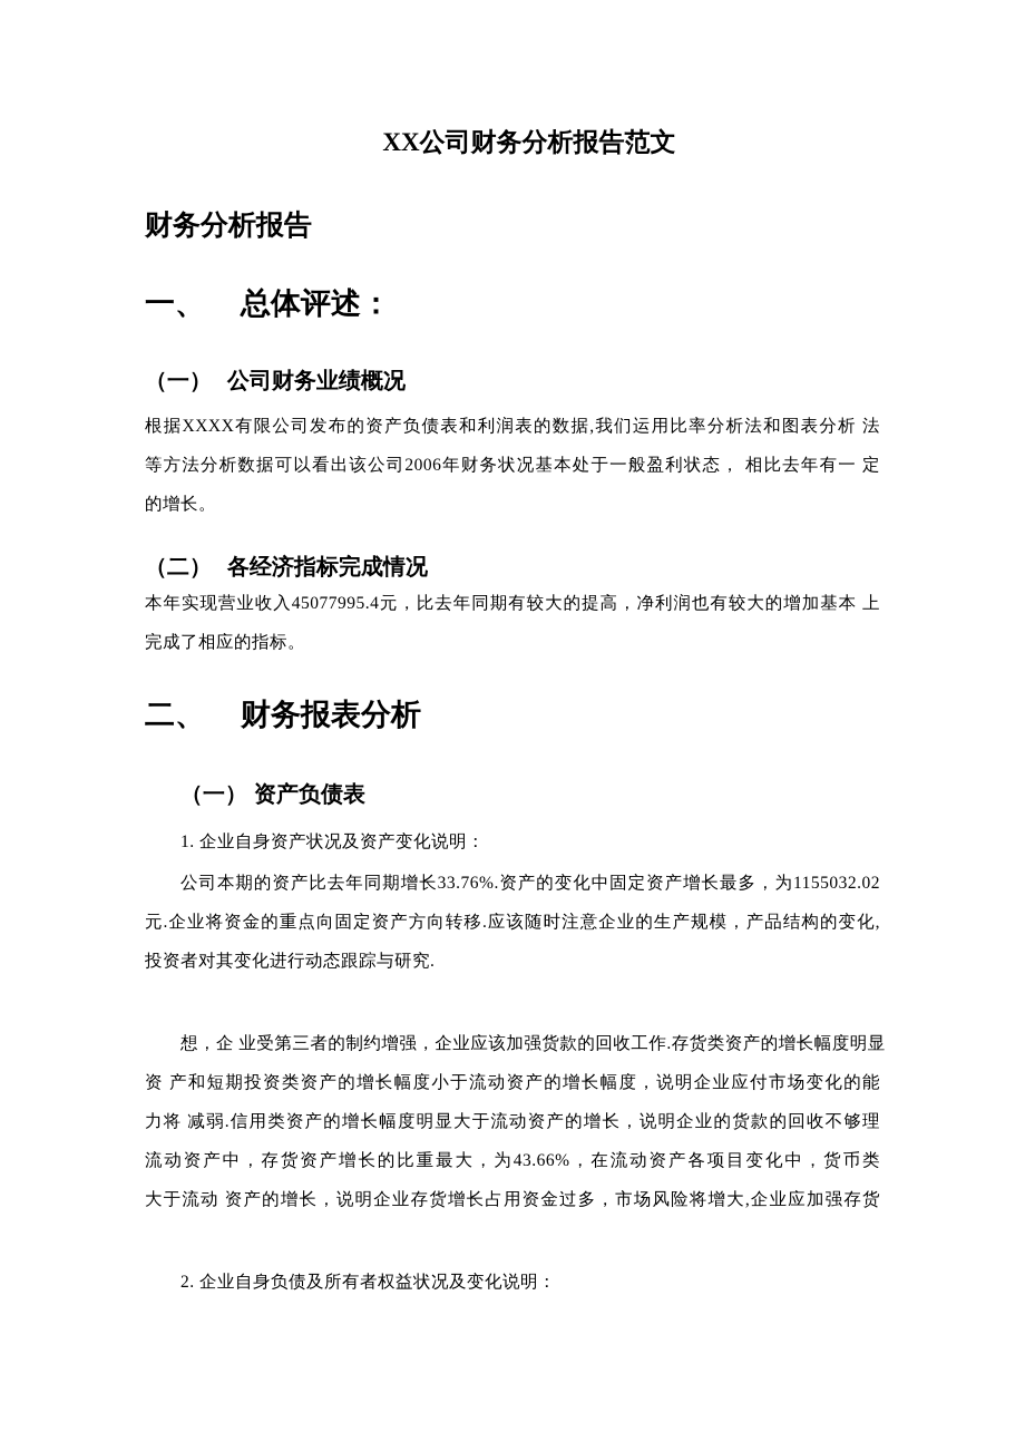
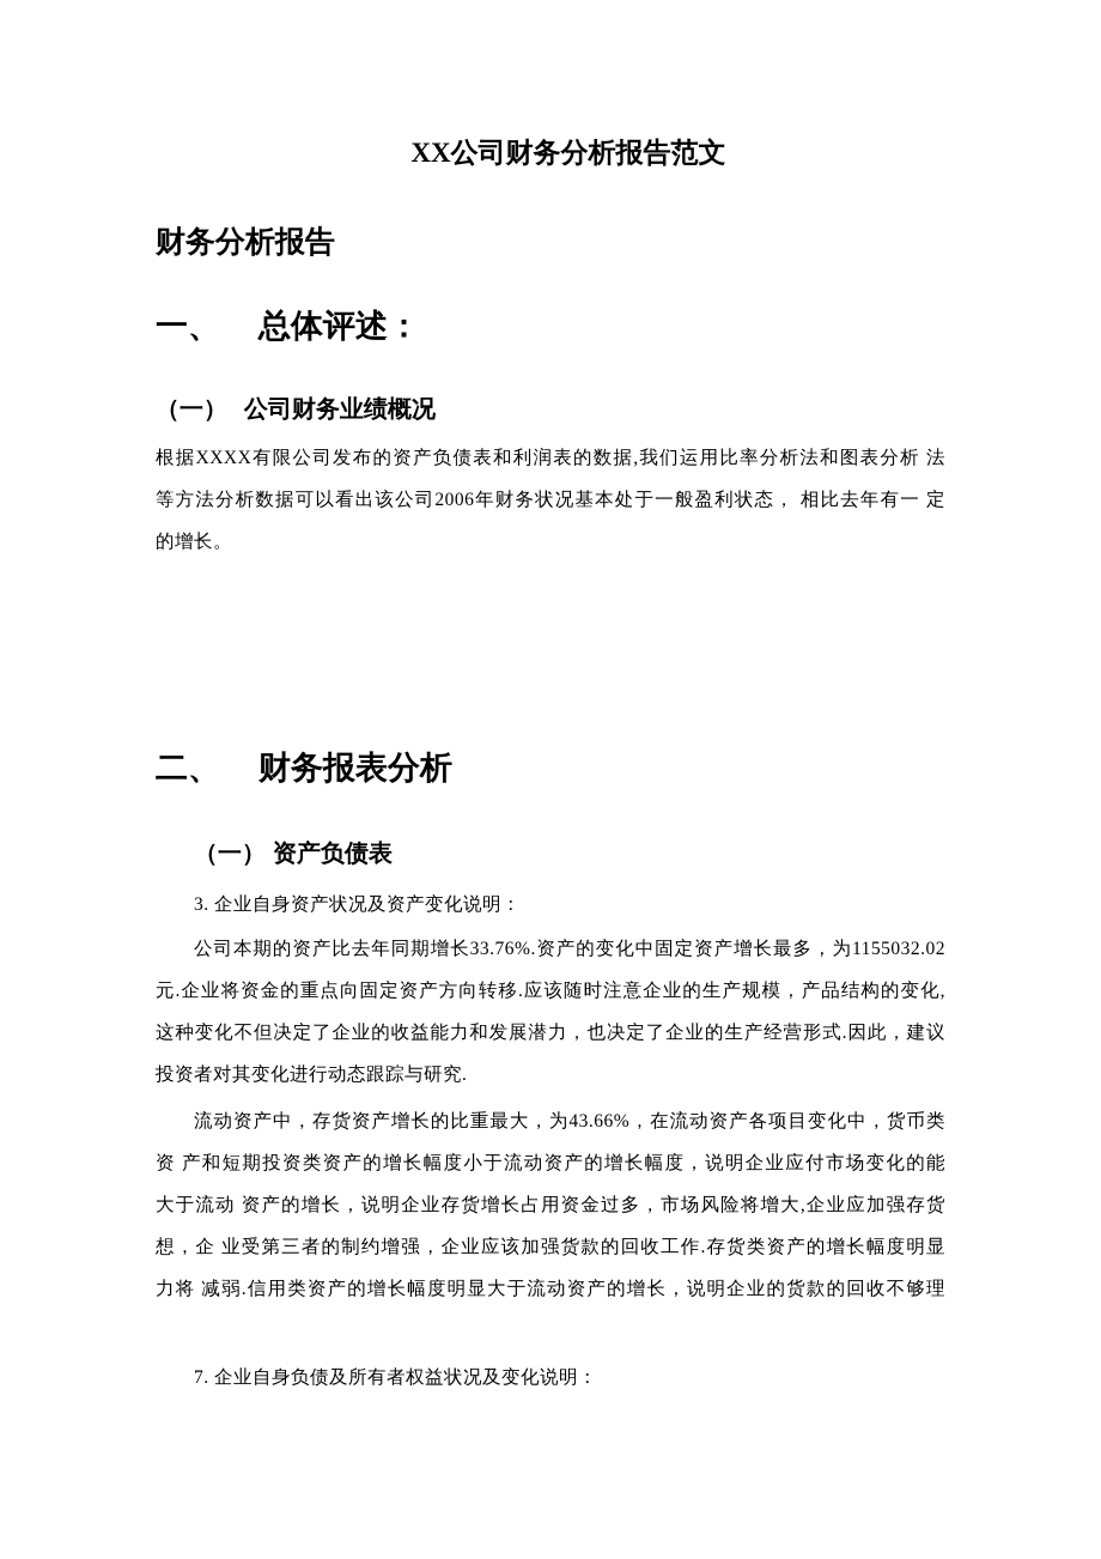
  XX公司财务分析报告范文
  财务分析报告
  一、 总体评述：
  （一） 公司财务业绩概况
  根据XXXX有限公司发布的资产负债表和利润表的数据,我们运用比率分析法和图表分析 法
  等方法分析数据可以看出该公司2006年财务状况基本处于一般盈利状态， 相比去年有一 定
  的增长。
- （二） 各经济指标完成情况
- 本年实现营业收入45077995.4元，比去年同期有较大的提高，净利润也有较大的增加基本 上
- 完成了相应的指标。
  二、 财务报表分析
  （一） 资产负债表
- 1. 企业自身资产状况及资产变化说明：
+ 3. 企业自身资产状况及资产变化说明：
  公司本期的资产比去年同期增长33.76%.资产的变化中固定资产增长最多，为1155032.02
  元.企业将资金的重点向固定资产方向转移.应该随时注意企业的生产规模，产品结构的变化,
+ 这种变化不但决定了企业的收益能力和发展潜力，也决定了企业的生产经营形式.因此，建议
  投资者对其变化进行动态跟踪与研究.
- 想，企 业受第三者的制约增强，企业应该加强货款的回收工作.存货类资产的增长幅度明显
+ 流动资产中，存货资产增长的比重最大，为43.66%，在流动资产各项目变化中，货币类
  资 产和短期投资类资产的增长幅度小于流动资产的增长幅度，说明企业应付市场变化的能
- 力将 减弱.信用类资产的增长幅度明显大于流动资产的增长，说明企业的货款的回收不够理
+ 大于流动 资产的增长，说明企业存货增长占用资金过多，市场风险将增大,企业应加强存货
- 流动资产中，存货资产增长的比重最大，为43.66%，在流动资产各项目变化中，货币类
+ 想，企 业受第三者的制约增强，企业应该加强货款的回收工作.存货类资产的增长幅度明显
- 大于流动 资产的增长，说明企业存货增长占用资金过多，市场风险将增大,企业应加强存货
+ 力将 减弱.信用类资产的增长幅度明显大于流动资产的增长，说明企业的货款的回收不够理
- 2. 企业自身负债及所有者权益状况及变化说明：
+ 7. 企业自身负债及所有者权益状况及变化说明：
